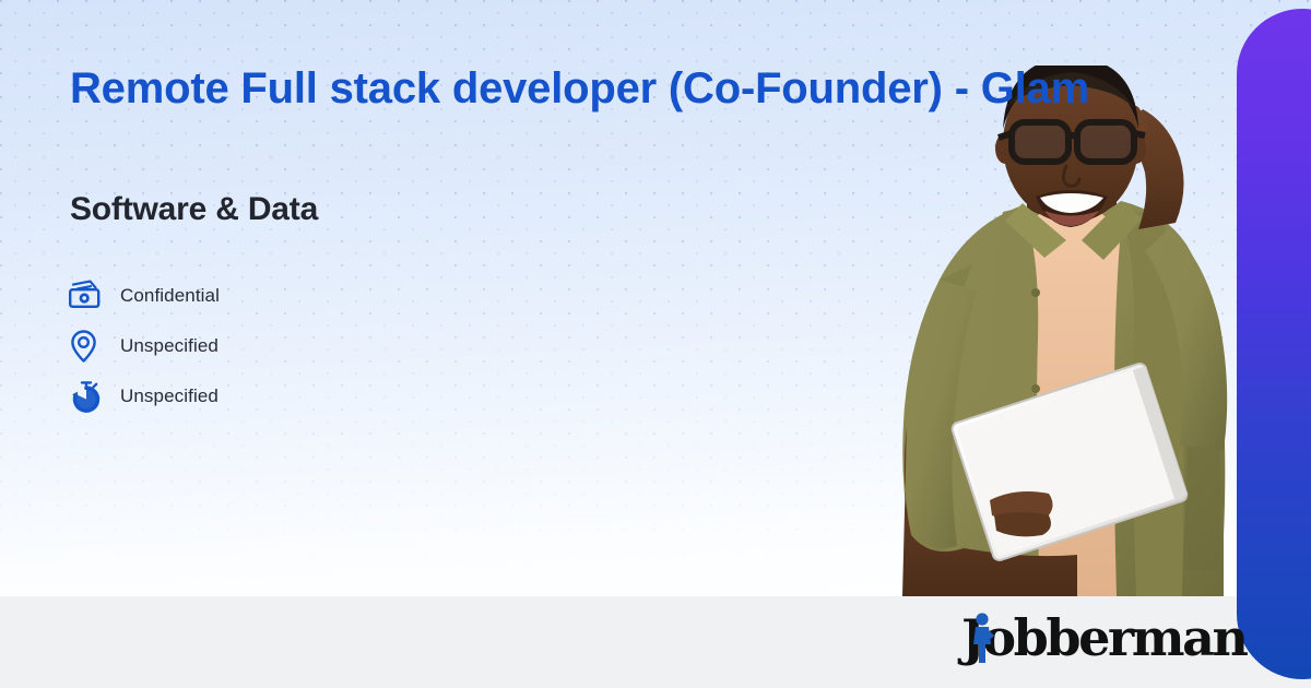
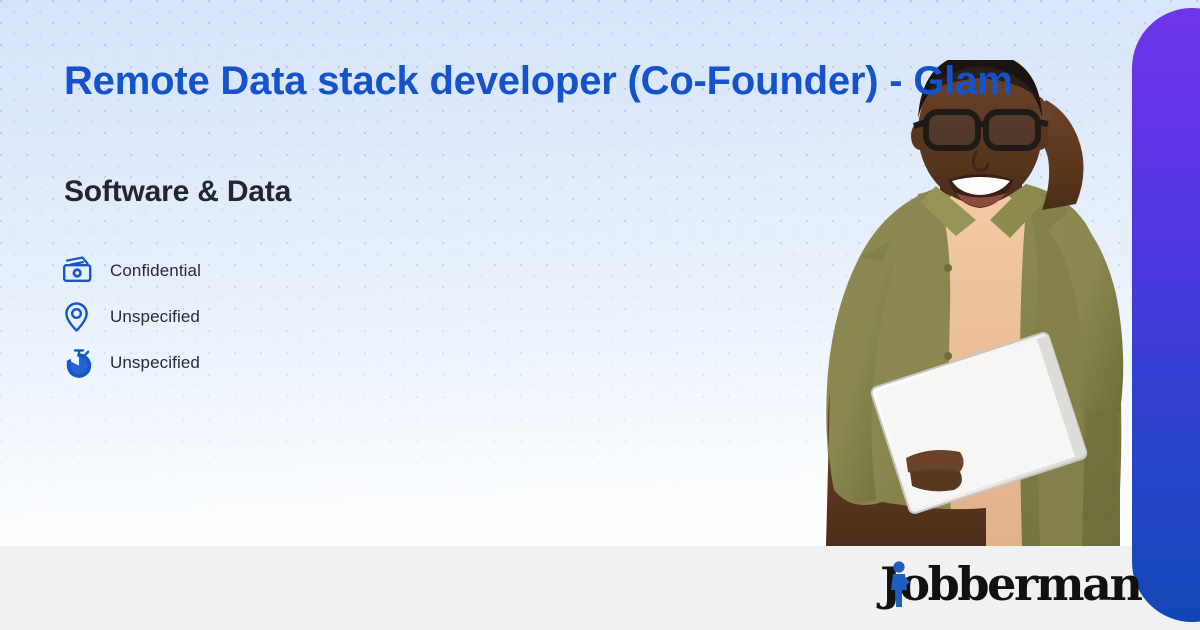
- Remote Full stack developer (Co-Founder) - Glam
+ Remote Data stack developer (Co-Founder) - Glam
  Software & Data
  Confidential
  Unspecified
  Unspecified
  Jobberman
